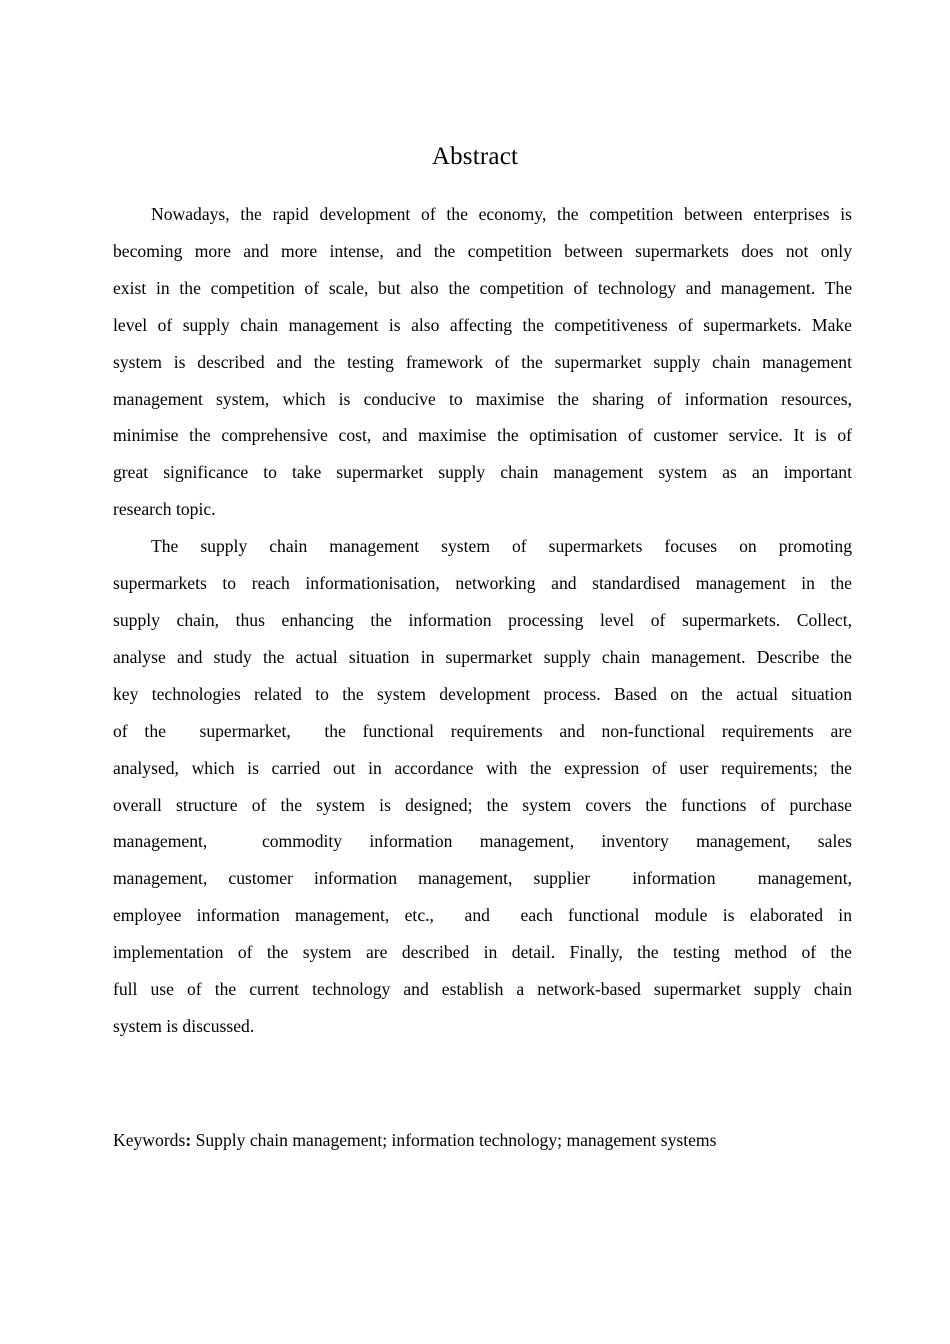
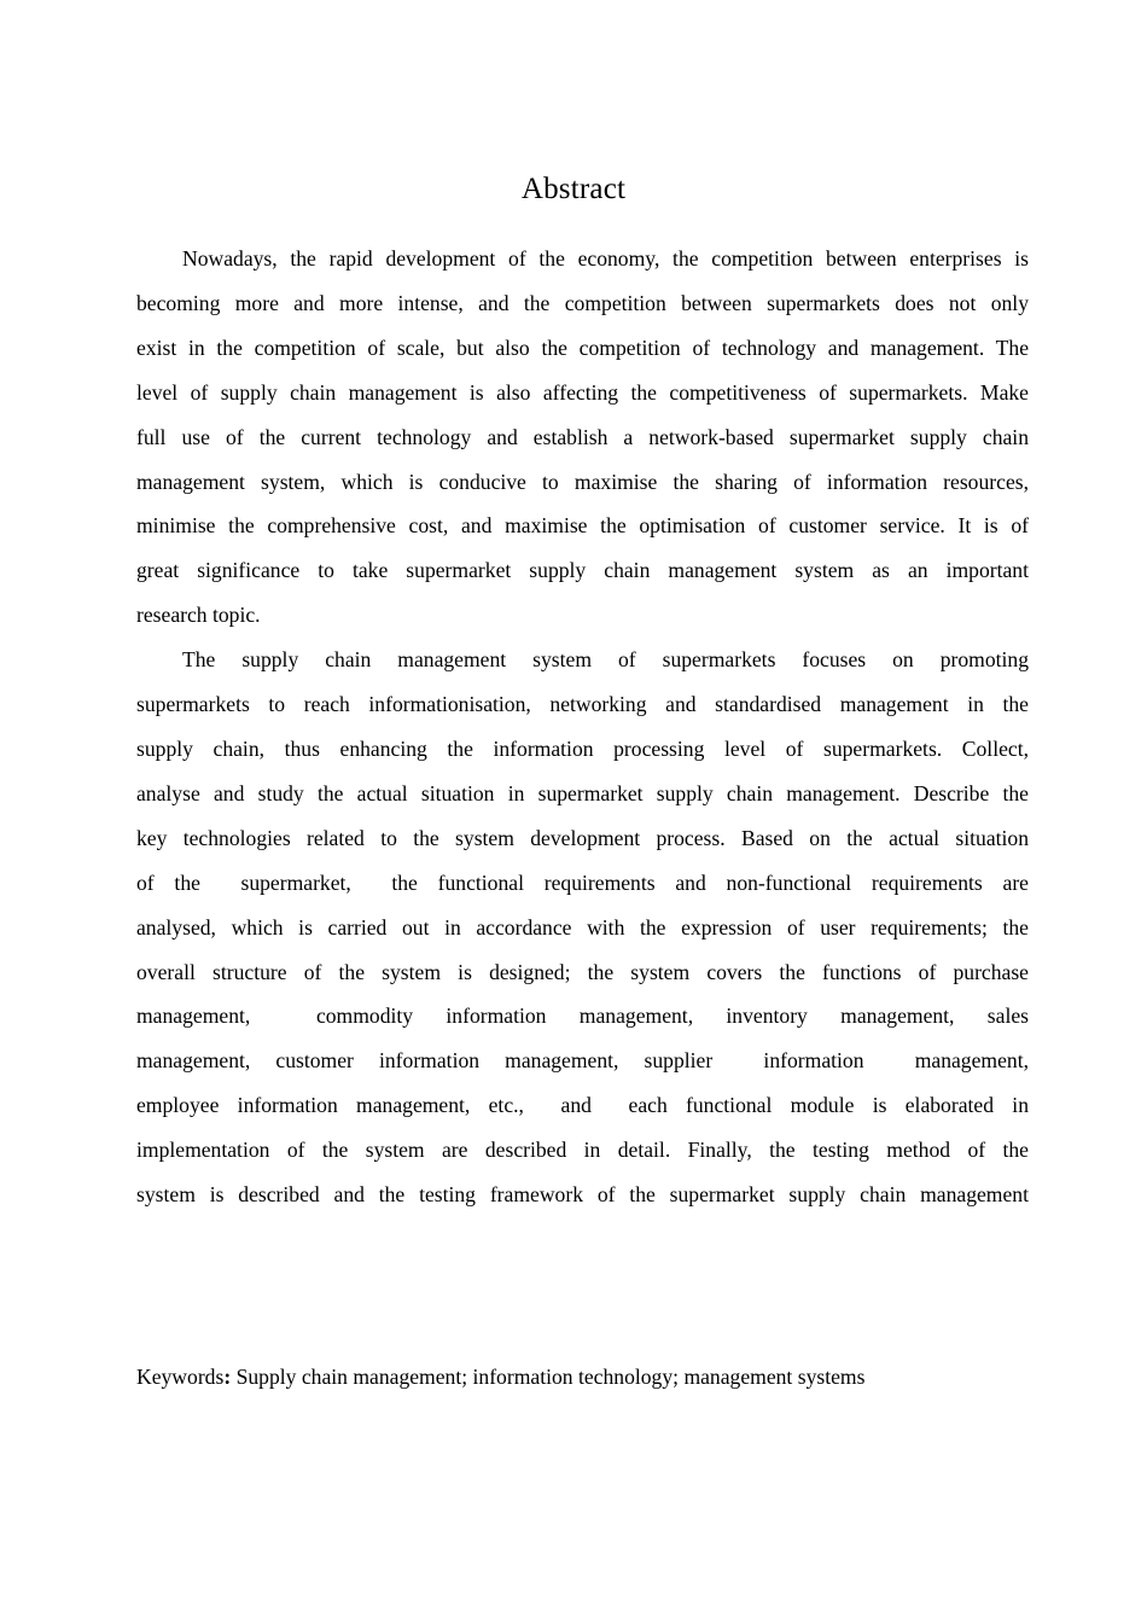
  Abstract
  Nowadays, the rapid development of the economy, the competition between enterprises is
  becoming more and more intense, and the competition between supermarkets does not only
  exist in the competition of scale, but also the competition of technology and management. The
  level of supply chain management is also affecting the competitiveness of supermarkets. Make
- system is described and the testing framework of the supermarket supply chain management
+ full use of the current technology and establish a network-based supermarket supply chain
  management system, which is conducive to maximise the sharing of information resources,
  minimise the comprehensive cost, and maximise the optimisation of customer service. It is of
  great significance to take supermarket supply chain management system as an important
  research topic.
  The supply chain management system of supermarkets focuses on promoting
  supermarkets to reach informationisation, networking and standardised management in the
  supply chain, thus enhancing the information processing level of supermarkets. Collect,
  analyse and study the actual situation in supermarket supply chain management. Describe the
  key technologies related to the system development process. Based on the actual situation
  of the supermarket, the functional requirements and non-functional requirements are
  analysed, which is carried out in accordance with the expression of user requirements; the
  overall structure of the system is designed; the system covers the functions of purchase
  management, commodity information management, inventory management, sales
  management, customer information management, supplier information management,
  employee information management, etc., and each functional module is elaborated in
  implementation of the system are described in detail. Finally, the testing method of the
- full use of the current technology and establish a network-based supermarket supply chain
+ system is described and the testing framework of the supermarket supply chain management
- system is discussed.
  Keywords: Supply chain management; information technology; management systems
